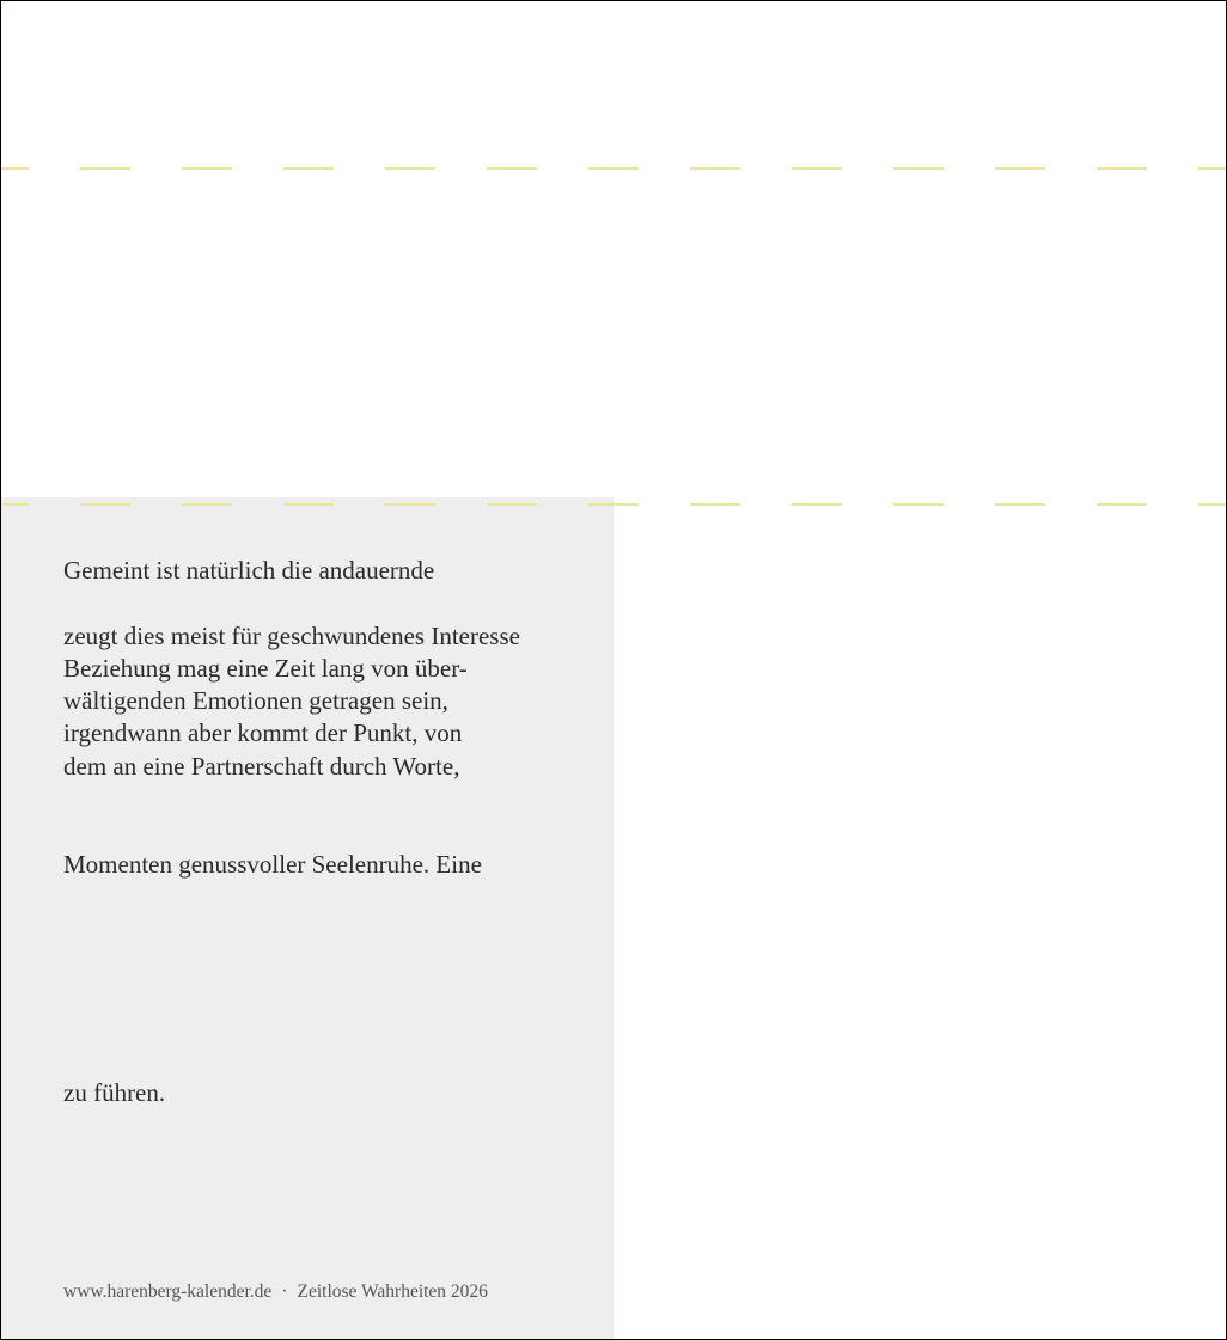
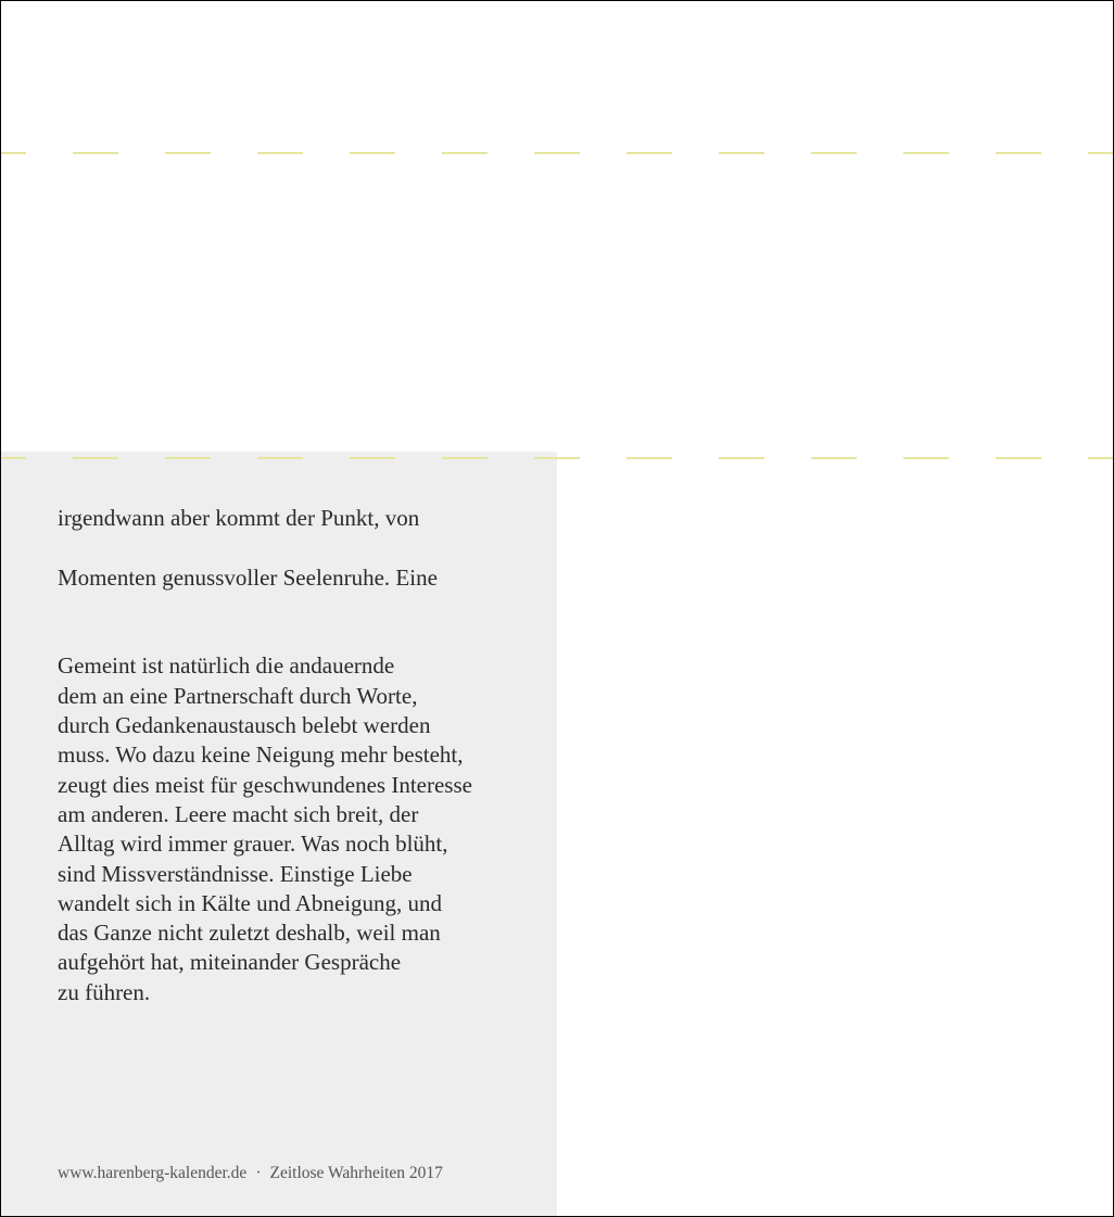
- Gemeint ist natürlich die andauernde
+ irgendwann aber kommt der Punkt, von
- zeugt dies meist für geschwundenes Interesse
+ Momenten genussvoller Seelenruhe. Eine
- Beziehung mag eine Zeit lang von über-
- wältigenden Emotionen getragen sein,
- irgendwann aber kommt der Punkt, von
+ Gemeint ist natürlich die andauernde
  dem an eine Partnerschaft durch Worte,
+ durch Gedankenaustausch belebt werden
+ muss. Wo dazu keine Neigung mehr besteht,
- Momenten genussvoller Seelenruhe. Eine
+ zeugt dies meist für geschwundenes Interesse
+ am anderen. Leere macht sich breit, der
+ Alltag wird immer grauer. Was noch blüht,
+ sind Missverständnisse. Einstige Liebe
+ wandelt sich in Kälte und Abneigung, und
+ das Ganze nicht zuletzt deshalb, weil man
+ aufgehört hat, miteinander Gespräche
  zu führen.
- www.harenberg-kalender.de · Zeitlose Wahrheiten 2026
+ www.harenberg-kalender.de · Zeitlose Wahrheiten 2017
